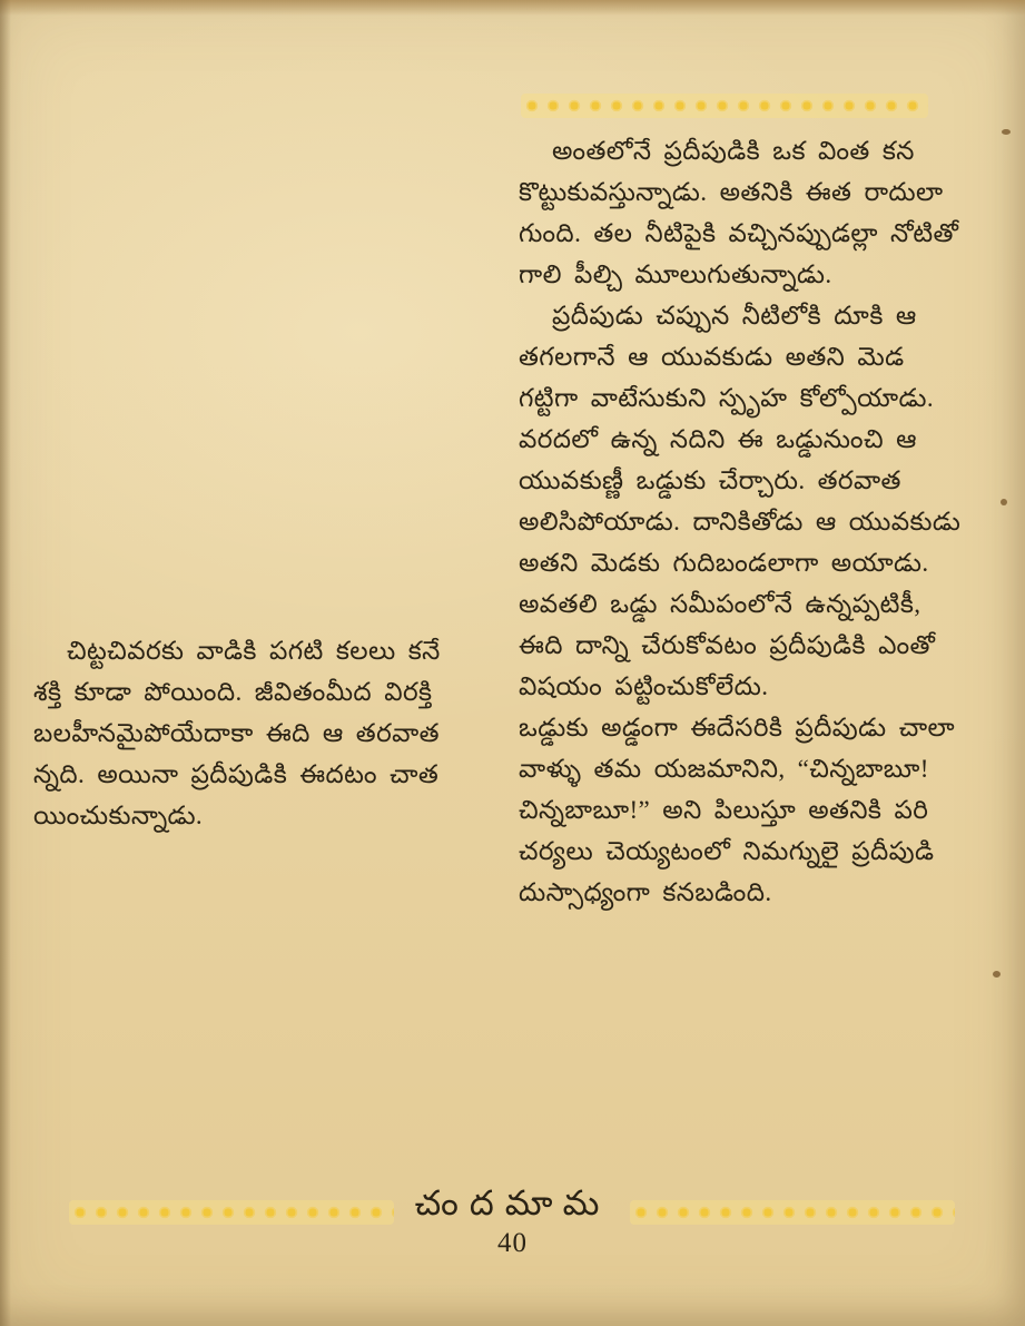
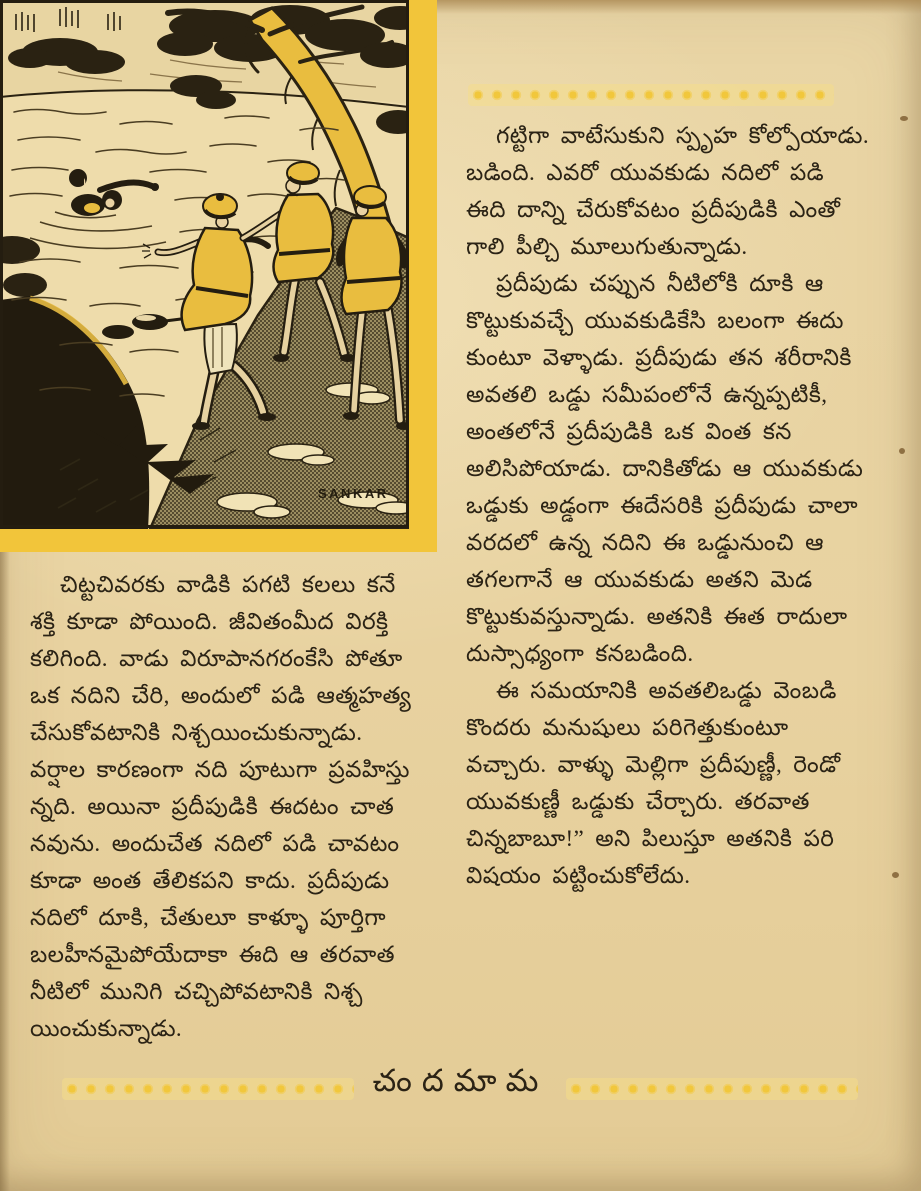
+ SANKAR
- అంతలోనే ప్రదీపుడికి ఒక వింత కన
+ గట్టిగా వాటేసుకుని స్పృహ కోల్పోయాడు.
+ బడింది. ఎవరో యువకుడు నదిలో పడి
- కొట్టుకువస్తున్నాడు. అతనికి ఈత రాదులా
+ ఈది దాన్ని చేరుకోవటం ప్రదీపుడికి ఎంతో
- గుంది. తల నీటిపైకి వచ్చినప్పుడల్లా నోటితో
  గాలి పీల్చి మూలుగుతున్నాడు.
  ప్రదీపుడు చప్పున నీటిలోకి దూకి ఆ
+ కొట్టుకువచ్చే యువకుడికేసి బలంగా ఈదు
+ కుంటూ వెళ్ళాడు. ప్రదీపుడు తన శరీరానికి
- తగలగానే ఆ యువకుడు అతని మెడ
+ అవతలి ఒడ్డు సమీపంలోనే ఉన్నప్పటికీ,
- గట్టిగా వాటేసుకుని స్పృహ కోల్పోయాడు.
+ అంతలోనే ప్రదీపుడికి ఒక వింత కన
- వరదలో ఉన్న నదిని ఈ ఒడ్డునుంచి ఆ
+ అలిసిపోయాడు. దానికితోడు ఆ యువకుడు
- యువకుణ్ణీ ఒడ్డుకు చేర్చారు. తరవాత
+ ఒడ్డుకు అడ్డంగా ఈదేసరికి ప్రదీపుడు చాలా
- అలిసిపోయాడు. దానికితోడు ఆ యువకుడు
+ వరదలో ఉన్న నదిని ఈ ఒడ్డునుంచి ఆ
- అతని మెడకు గుదిబండలాగా అయాడు.
- అవతలి ఒడ్డు సమీపంలోనే ఉన్నప్పటికీ,
+ తగలగానే ఆ యువకుడు అతని మెడ
- ఈది దాన్ని చేరుకోవటం ప్రదీపుడికి ఎంతో
+ కొట్టుకువస్తున్నాడు. అతనికి ఈత రాదులా
- విషయం పట్టించుకోలేదు.
+ దుస్సాధ్యంగా కనబడింది.
+ ఈ సమయానికి అవతలిఒడ్డు వెంబడి
+ కొందరు మనుషులు పరిగెత్తుకుంటూ
+ వచ్చారు. వాళ్ళు మెల్లిగా ప్రదీపుణ్ణీ, రెండో
- ఒడ్డుకు అడ్డంగా ఈదేసరికి ప్రదీపుడు చాలా
+ యువకుణ్ణీ ఒడ్డుకు చేర్చారు. తరవాత
- వాళ్ళు తమ యజమానిని, “చిన్నబాబూ!
  చిన్నబాబూ!” అని పిలుస్తూ అతనికి పరి
- చర్యలు చెయ్యటంలో నిమగ్నులై ప్రదీపుడి
- దుస్సాధ్యంగా కనబడింది.
+ విషయం పట్టించుకోలేదు.
  చిట్టచివరకు వాడికి పగటి కలలు కనే
  శక్తి కూడా పోయింది. జీవితంమీద విరక్తి
+ కలిగింది. వాడు విరూపానగరంకేసి పోతూ
+ ఒక నదిని చేరి, అందులో పడి ఆత్మహత్య
+ చేసుకోవటానికి నిశ్చయించుకున్నాడు.
+ వర్షాల కారణంగా నది పూటుగా ప్రవహిస్తు
- బలహీనమైపోయేదాకా ఈది ఆ తరవాత
+ న్నది. అయినా ప్రదీపుడికి ఈదటం చాత
+ నవును. అందుచేత నదిలో పడి చావటం
+ కూడా అంత తేలికపని కాదు. ప్రదీపుడు
+ నదిలో దూకి, చేతులూ కాళ్ళూ పూర్తిగా
- న్నది. అయినా ప్రదీపుడికి ఈదటం చాత
+ బలహీనమైపోయేదాకా ఈది ఆ తరవాత
+ నీటిలో మునిగి చచ్చిపోవటానికి నిశ్చ
  యించుకున్నాడు.
  చందమామ
- 40
